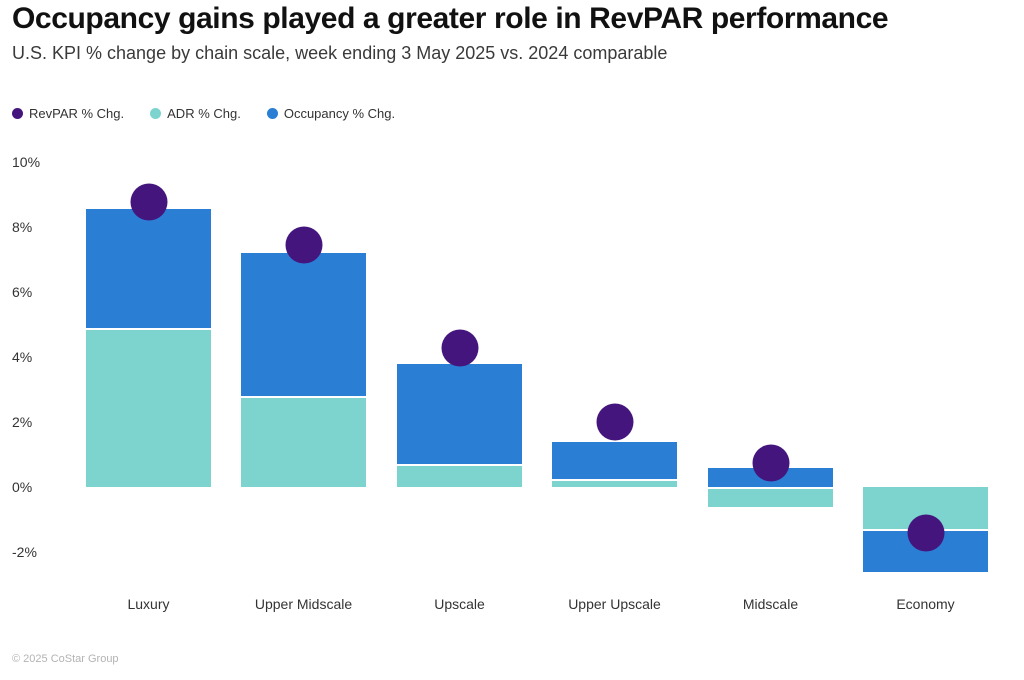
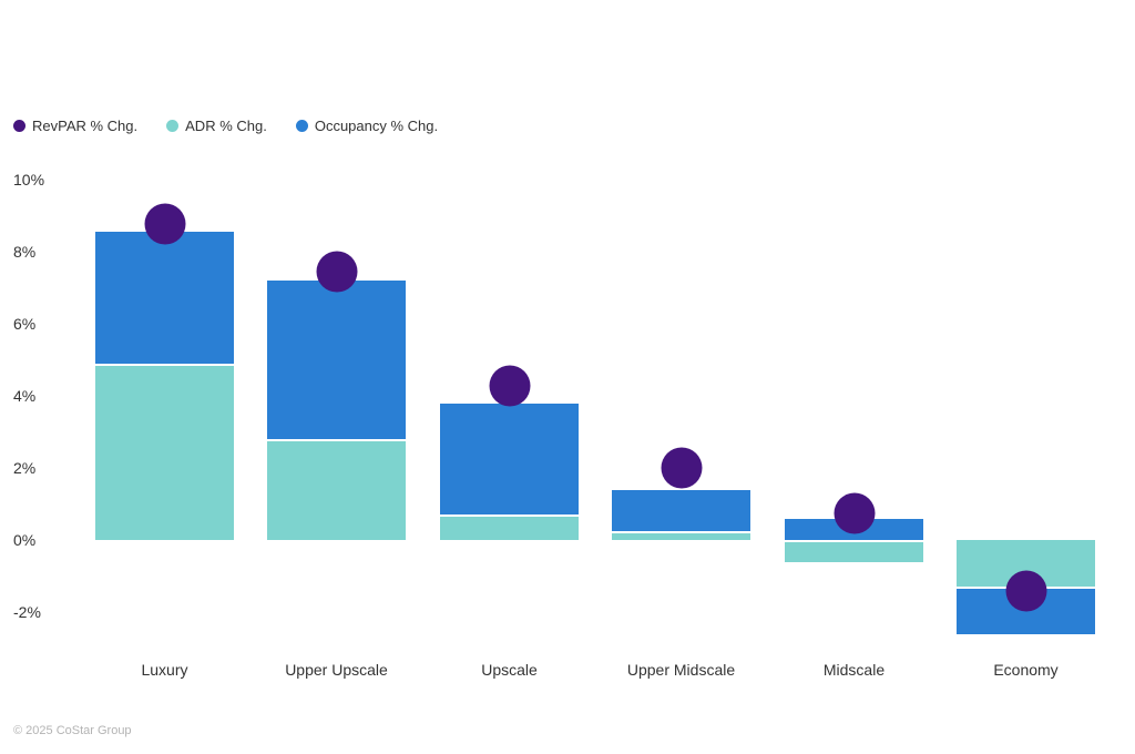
- Occupancy gains played a greater role in RevPAR performance
- U.S. KPI % change by chain scale, week ending 3 May 2025 vs. 2024 comparable
  RevPAR % Chg.
  ADR % Chg.
  Occupancy % Chg.
  10%
  8%
  6%
  4%
  2%
  0%
  -2%
  Luxury
- Upper Midscale
+ Upper Upscale
  Upscale
- Upper Upscale
+ Upper Midscale
  Midscale
  Economy
  © 2025 CoStar Group
